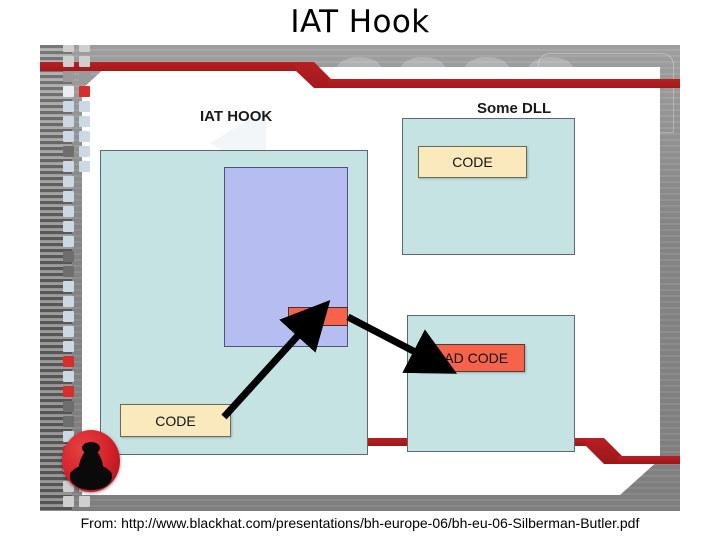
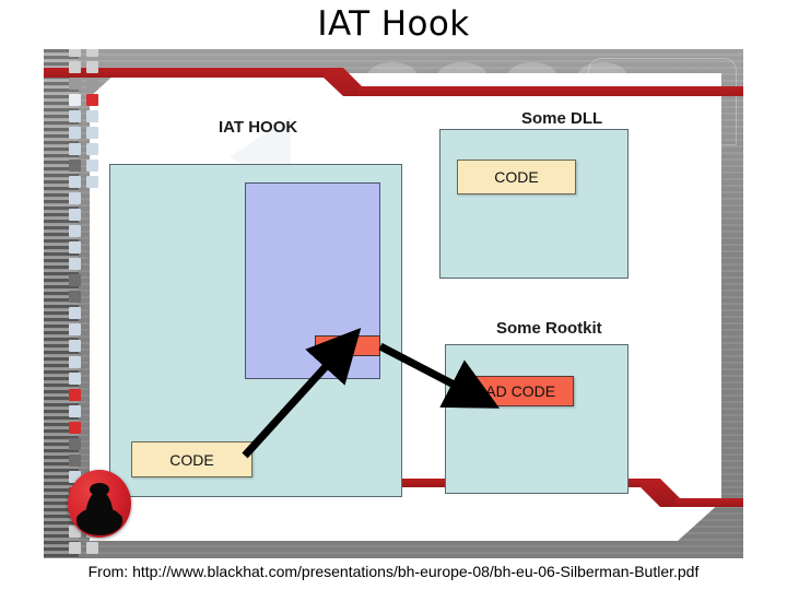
  IAT Hook
  IAT HOOK
  CODE
  Some DLL
  CODE
+ Some Rootkit
  BAD CODE
- From: http://www.blackhat.com/presentations/bh-europe-06/bh-eu-06-Silberman-Butler.pdf
+ From: http://www.blackhat.com/presentations/bh-europe-08/bh-eu-06-Silberman-Butler.pdf
